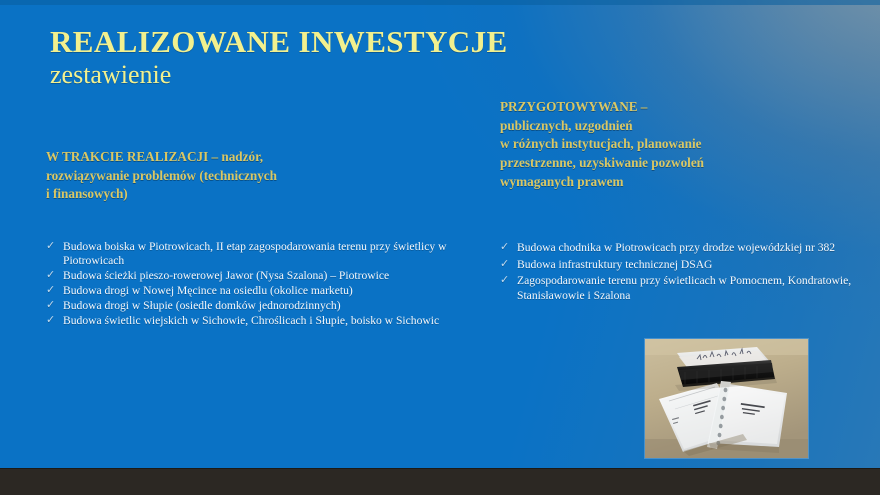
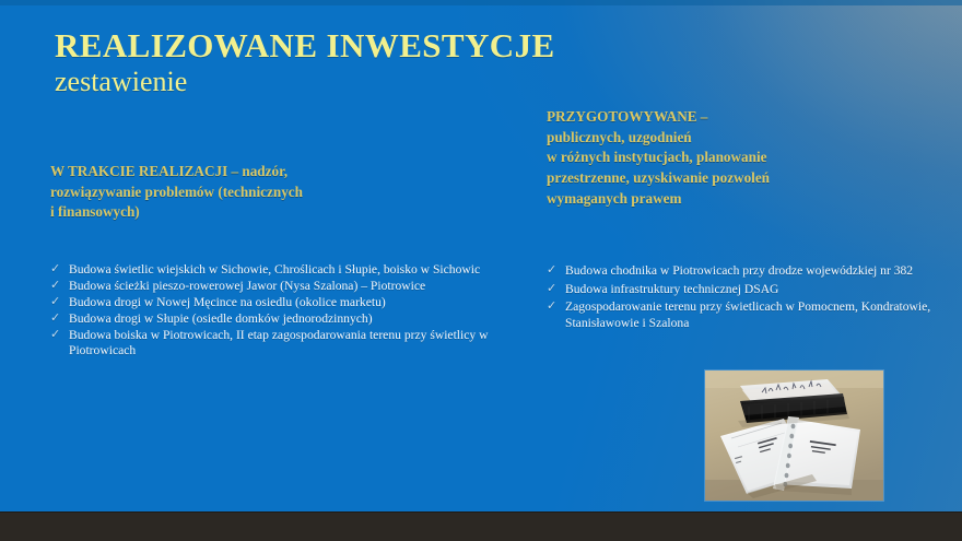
  REALIZOWANE INWESTYCJE
  zestawienie
  W TRAKCIE REALIZACJI – nadzór,
  rozwiązywanie problemów (technicznych
  i finansowych)
  PRZYGOTOWYWANE –
  publicznych, uzgodnień
  w różnych instytucjach, planowanie
  przestrzenne, uzyskiwanie pozwoleń
  wymaganych prawem
  ✓
- Budowa boiska w Piotrowicach, II etap zagospodarowania terenu przy świetlicy w Piotrowicach
+ Budowa świetlic wiejskich w Sichowie, Chroślicach i Słupie, boisko w Sichowic
  ✓
  Budowa ścieżki pieszo-rowerowej Jawor (Nysa Szalona) – Piotrowice
  ✓
  Budowa drogi w Nowej Męcince na osiedlu (okolice marketu)
  ✓
  Budowa drogi w Słupie (osiedle domków jednorodzinnych)
  ✓
- Budowa świetlic wiejskich w Sichowie, Chroślicach i Słupie, boisko w Sichowic
+ Budowa boiska w Piotrowicach, II etap zagospodarowania terenu przy świetlicy w Piotrowicach
  ✓
  Budowa chodnika w Piotrowicach przy drodze wojewódzkiej nr 382
  ✓
  Budowa infrastruktury technicznej DSAG
  ✓
  Zagospodarowanie terenu przy świetlicach w Pomocnem, Kondratowie, Stanisławowie i Szalona
